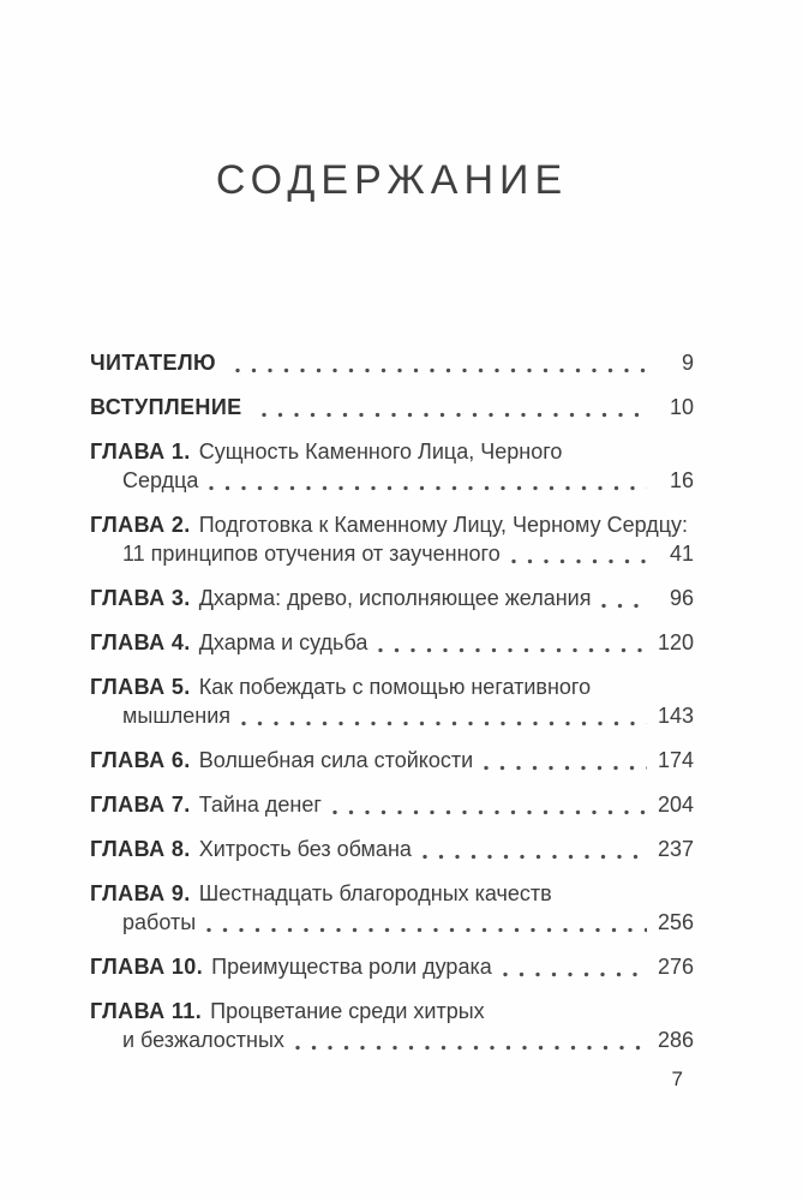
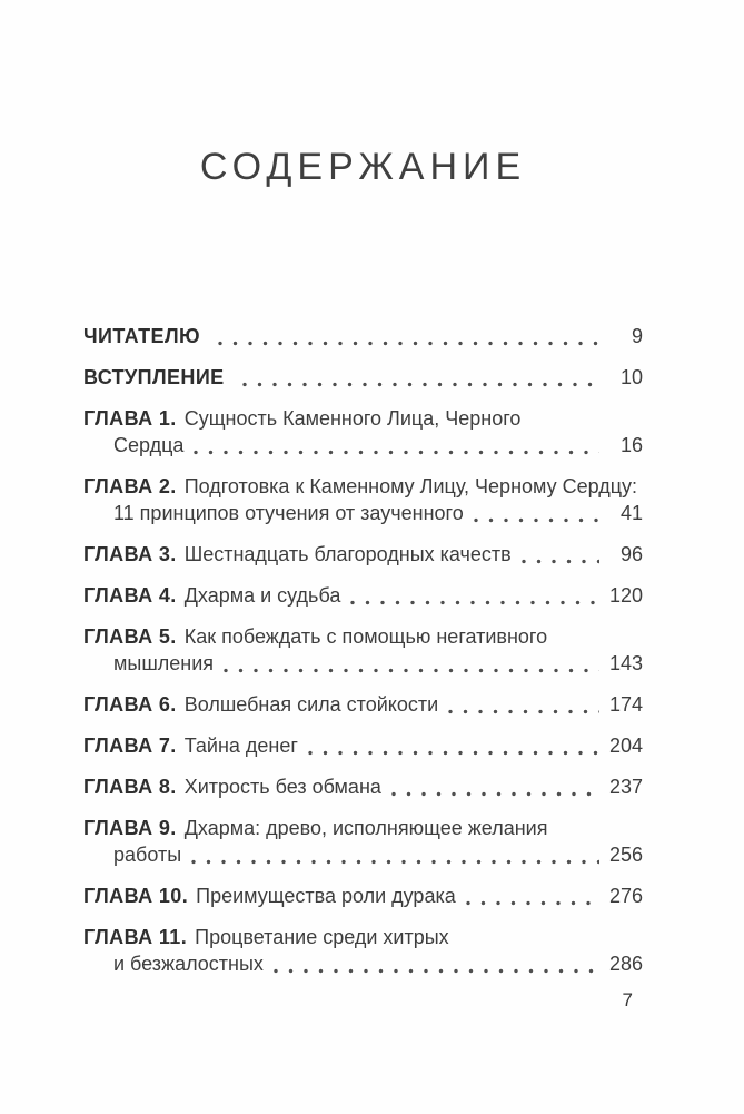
  СОДЕРЖАНИЕ
  ЧИТАТЕЛЮ
  9
  ВСТУПЛЕНИЕ
  10
  ГЛАВА 1.
  Сущность Каменного Лица, Черного
  Сердца
  16
  ГЛАВА 2.
  Подготовка к Каменному Лицу, Черному Сердцу:
  11 принципов отучения от заученного
  41
  ГЛАВА 3.
- Дхарма: древо, исполняющее желания
+ Шестнадцать благородных качеств
  96
  ГЛАВА 4.
  Дхарма и судьба
  120
  ГЛАВА 5.
  Как побеждать с помощью негативного
  мышления
  143
  ГЛАВА 6.
  Волшебная сила стойкости
  174
  ГЛАВА 7.
  Тайна денег
  204
  ГЛАВА 8.
  Хитрость без обмана
  237
  ГЛАВА 9.
- Шестнадцать благородных качеств
+ Дхарма: древо, исполняющее желания
  работы
  256
  ГЛАВА 10.
  Преимущества роли дурака
  276
  ГЛАВА 11.
  Процветание среди хитрых
  и безжалостных
  286
  7
